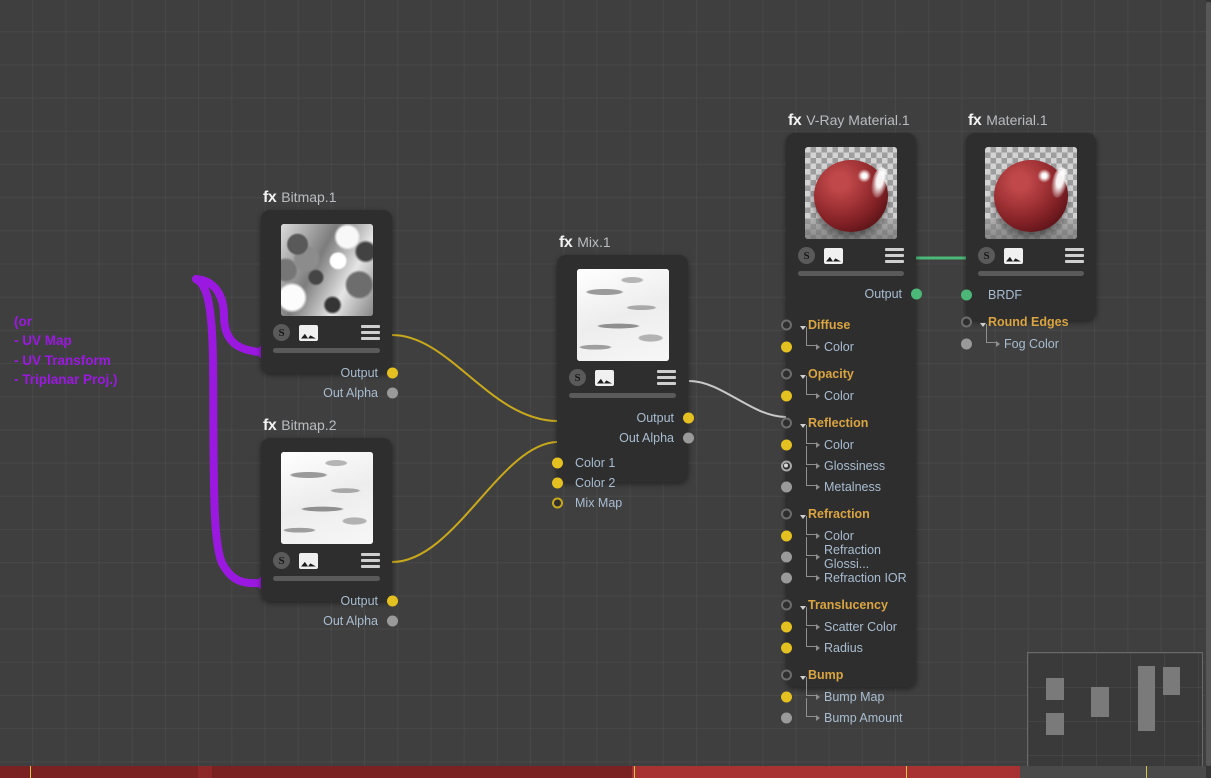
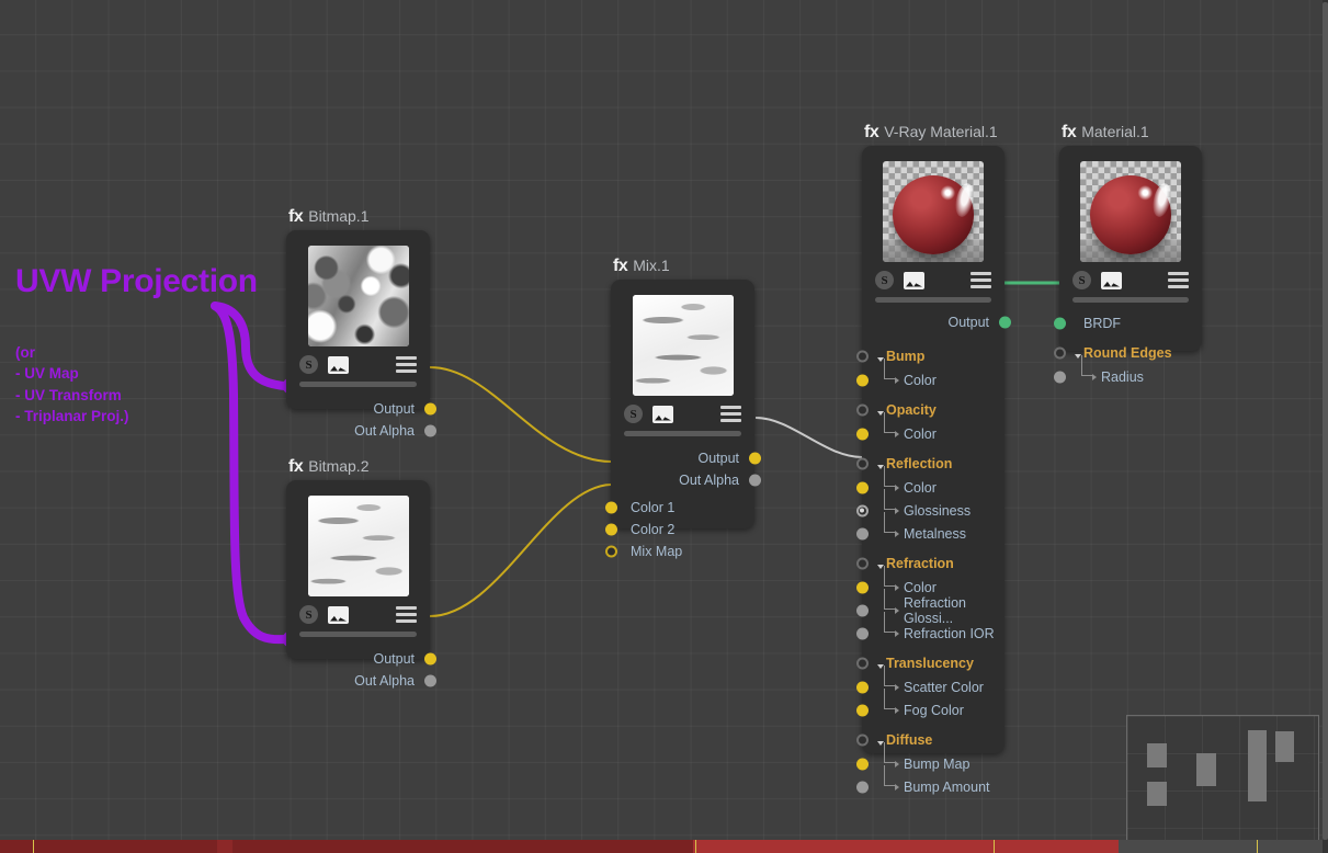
+ UVW Projection
  (or
  - UV Map
  - UV Transform
  - Triplanar Proj.)
  fx Bitmap.1
  S
  Output
  Out Alpha
  fx Bitmap.2
  S
  Output
  Out Alpha
  fx Mix.1
  S
  Output
  Out Alpha
  Color 1
  Color 2
  Mix Map
  fx V-Ray Material.1
  S
  Output
- Diffuse
+ Bump
  Color
  Opacity
  Color
  Reflection
  Color
  Glossiness
  Metalness
  Refraction
  Color
  Refraction Glossi...
  Refraction IOR
  Translucency
  Scatter Color
- Radius
+ Fog Color
- Bump
+ Diffuse
  Bump Map
  Bump Amount
  fx Material.1
  S
  BRDF
  Round Edges
- Fog Color
+ Radius
